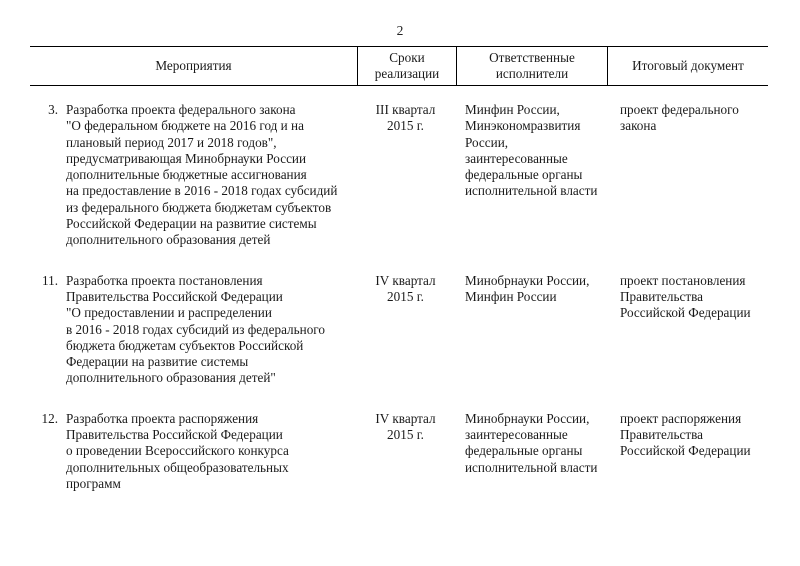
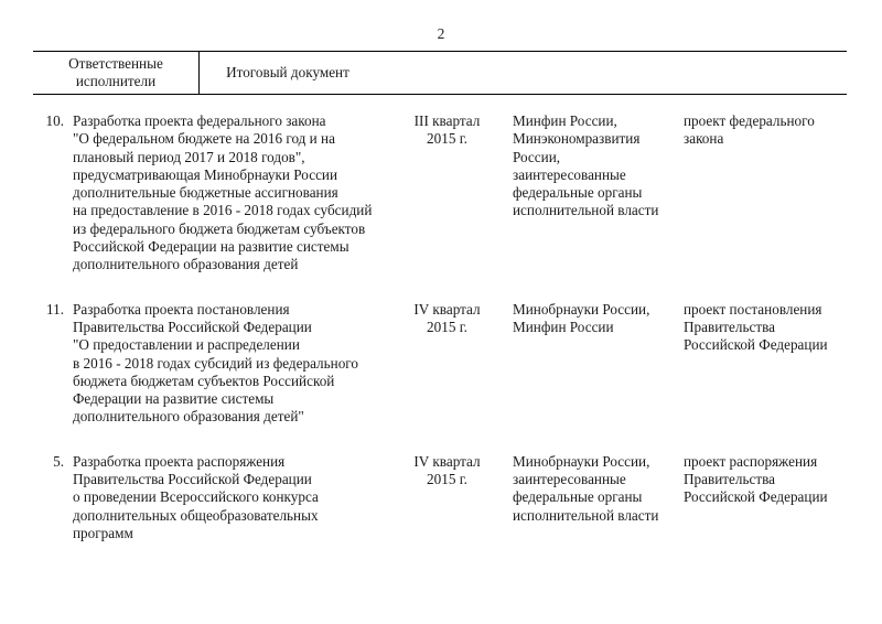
  2
- Мероприятия
- Сроки реализации
  Ответственные исполнители
  Итоговый документ
- 3.
+ 10.
  Разработка проекта федерального закона
  "О федеральном бюджете на 2016 год и на
  плановый период 2017 и 2018 годов",
  предусматривающая Минобрнауки России
  дополнительные бюджетные ассигнования
  на предоставление в 2016 - 2018 годах субсидий
  из федерального бюджета бюджетам субъектов
  Российской Федерации на развитие системы
  дополнительного образования детей
  III квартал
  2015 г.
  Минфин России,
  Минэкономразвития
  России,
  заинтересованные
  федеральные органы
  исполнительной власти
  проект федерального
  закона
  11.
  Разработка проекта постановления
  Правительства Российской Федерации
  "О предоставлении и распределении
  в 2016 - 2018 годах субсидий из федерального
  бюджета бюджетам субъектов Российской
  Федерации на развитие системы
  дополнительного образования детей"
  IV квартал
  2015 г.
  Минобрнауки России,
  Минфин России
  проект постановления
  Правительства
  Российской Федерации
- 12.
+ 5.
  Разработка проекта распоряжения
  Правительства Российской Федерации
  о проведении Всероссийского конкурса
  дополнительных общеобразовательных
  программ
  IV квартал
  2015 г.
  Минобрнауки России,
  заинтересованные
  федеральные органы
  исполнительной власти
  проект распоряжения
  Правительства
  Российской Федерации
